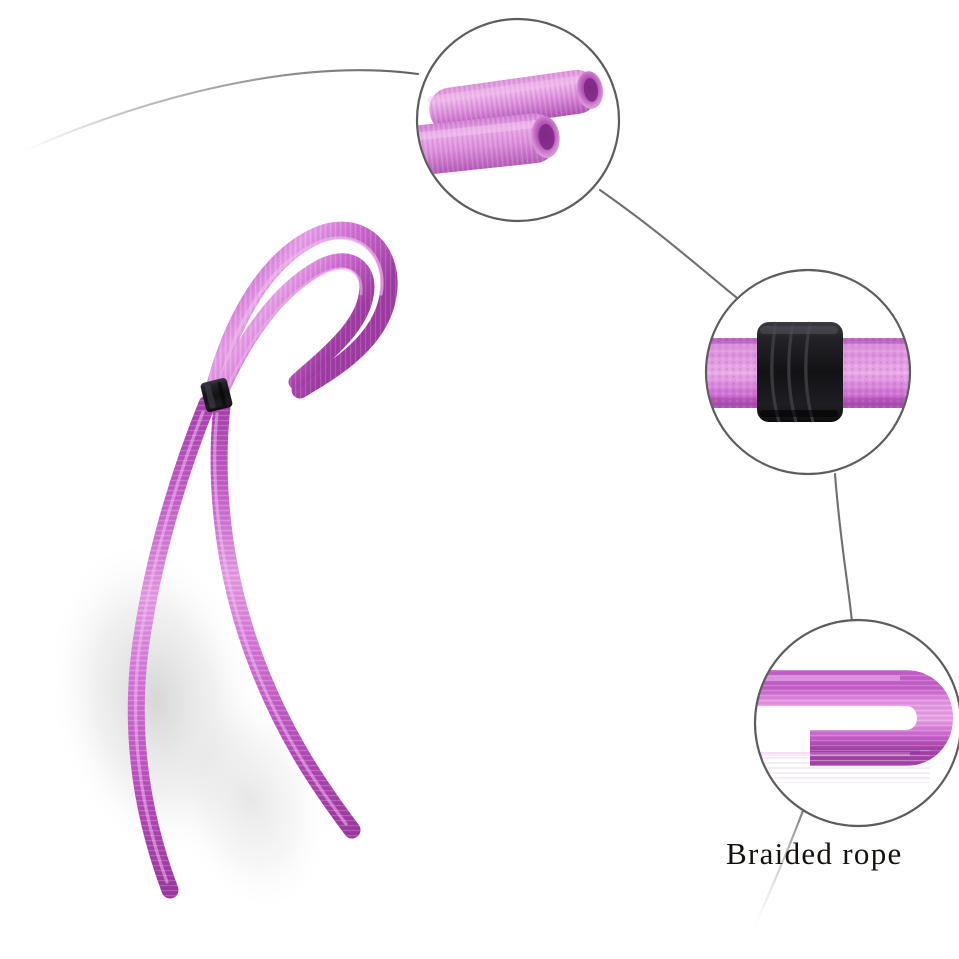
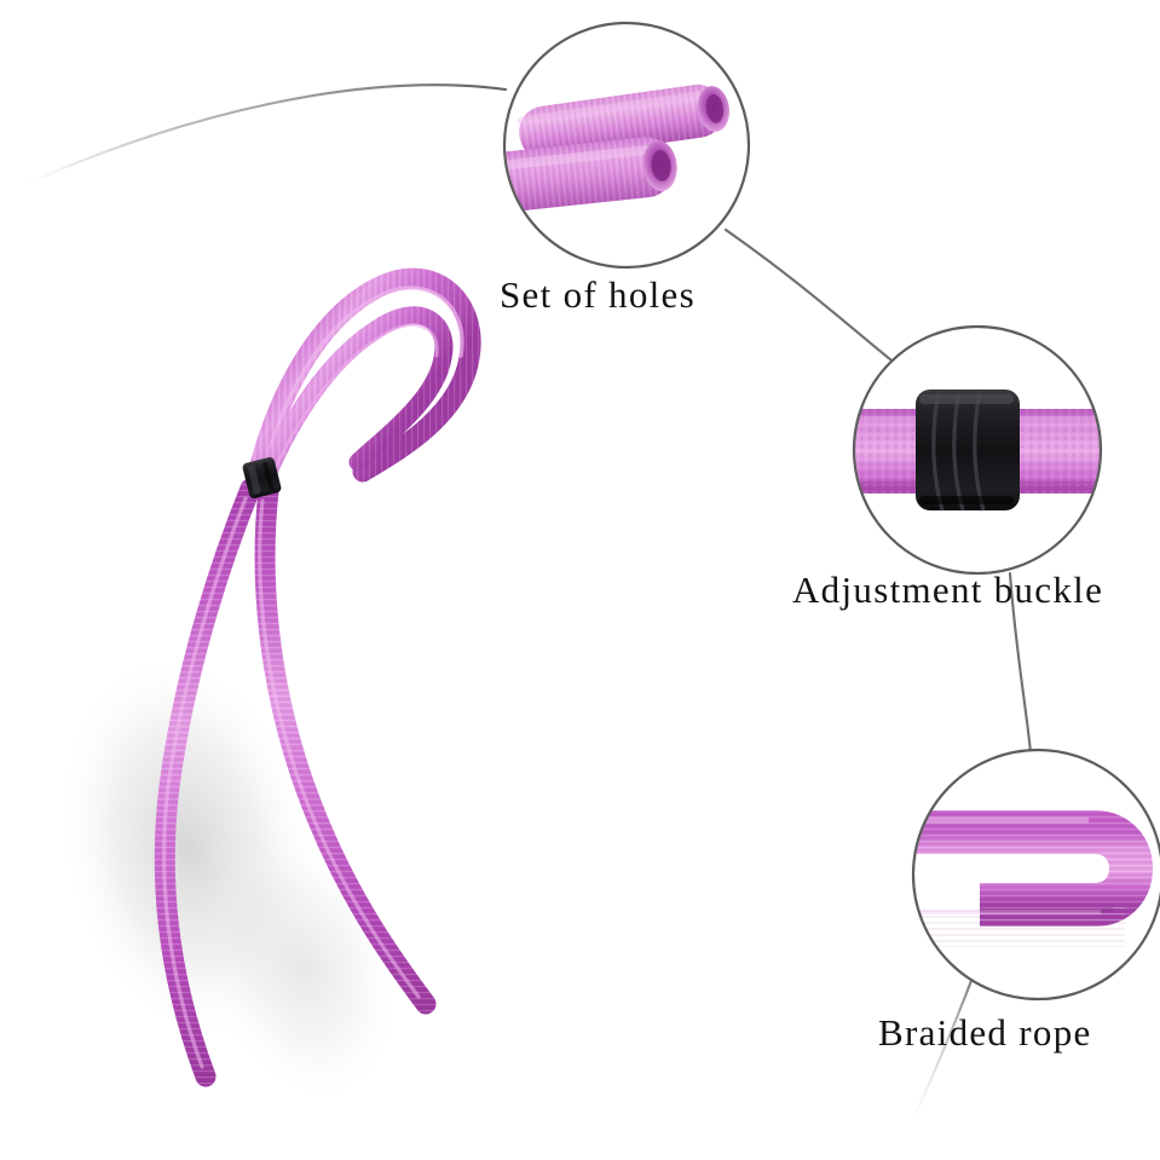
+ Set of holes
+ Adjustment buckle
  Braided rope
